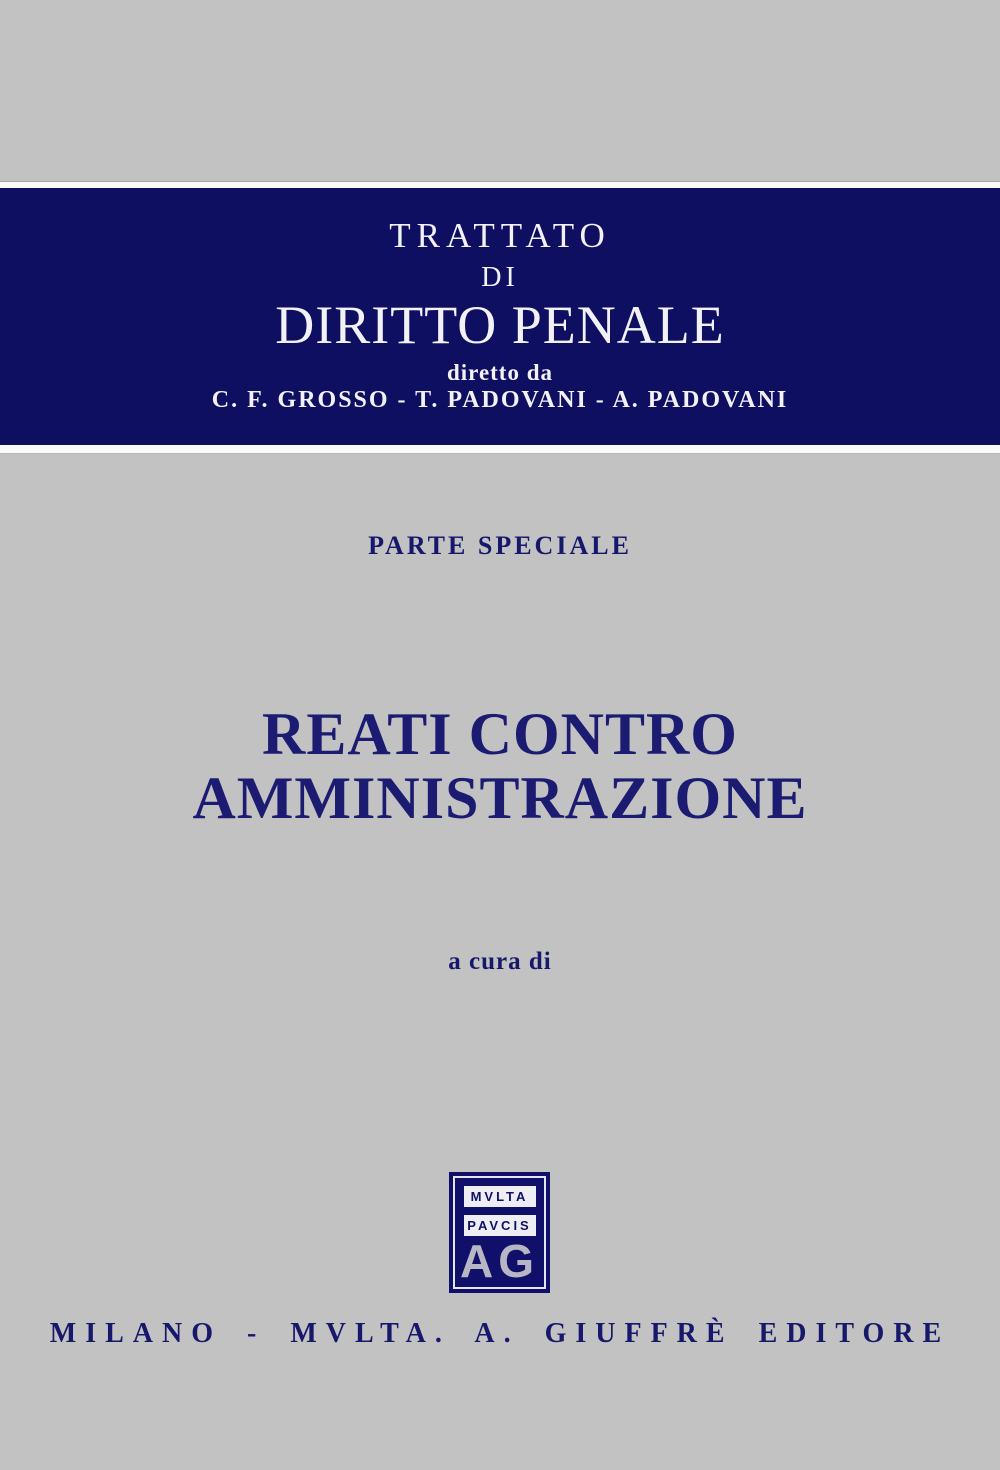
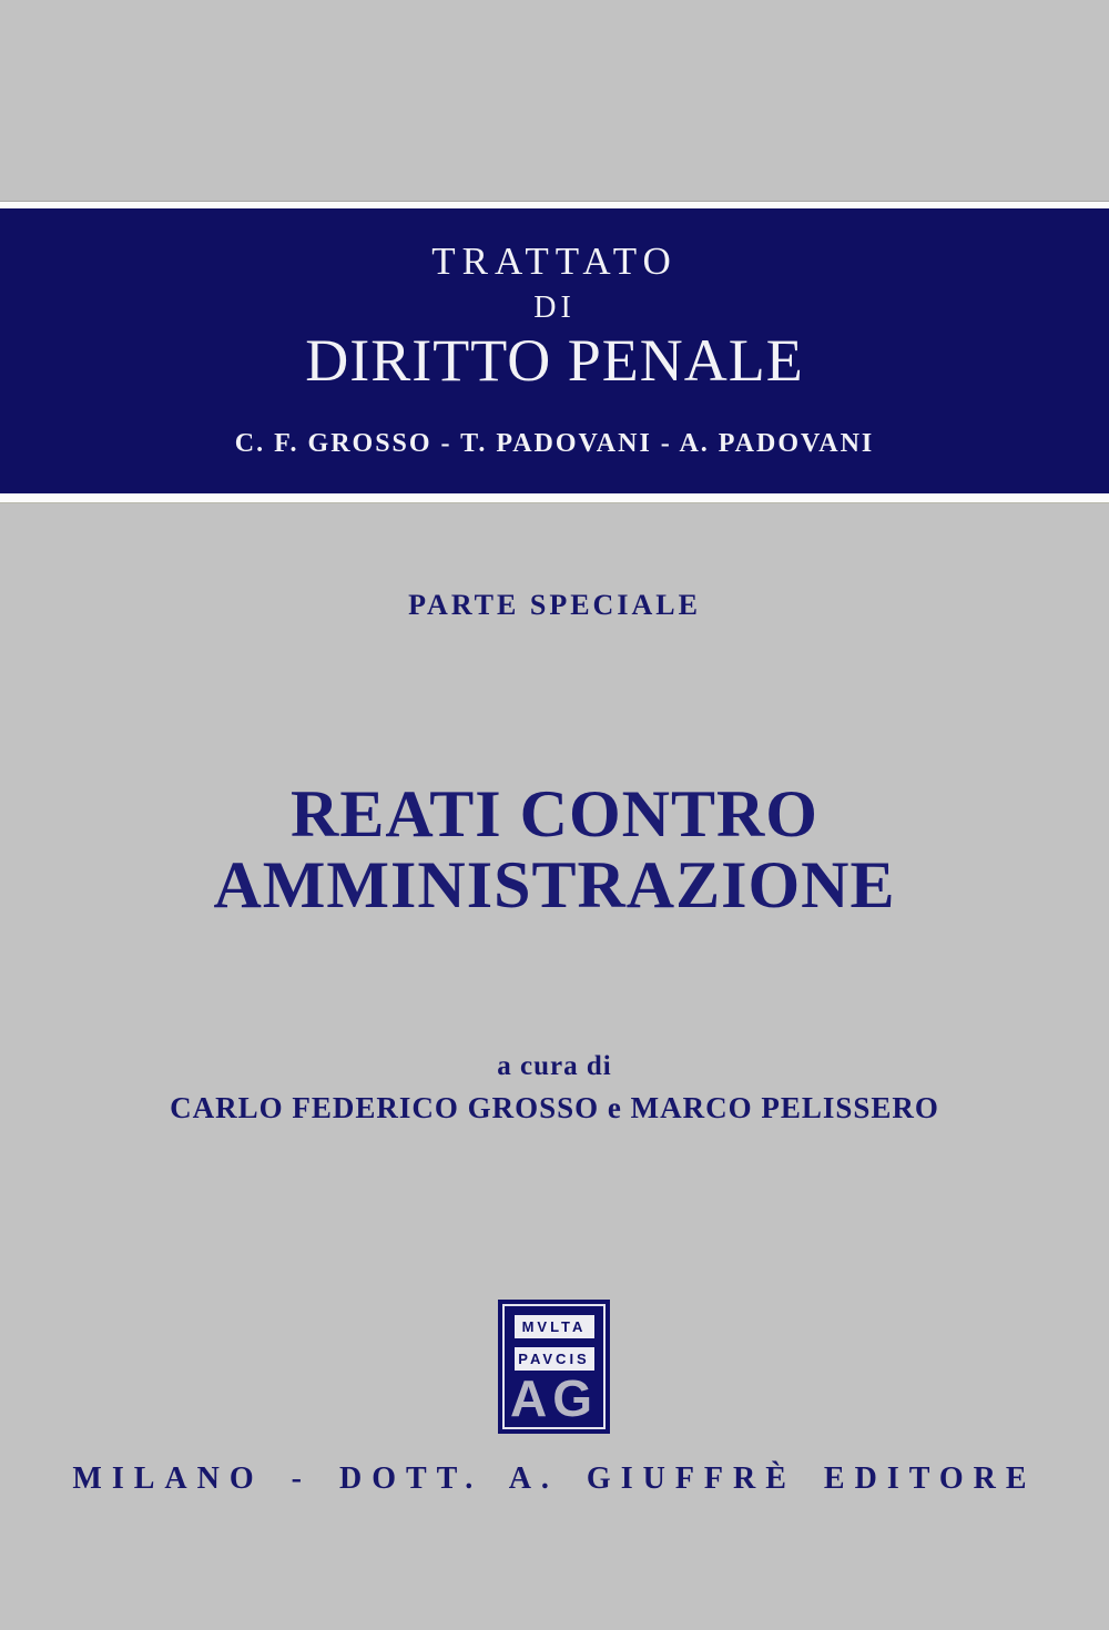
  TRATTATO
  DI
  DIRITTO PENALE
- diretto da
  C. F. GROSSO - T. PADOVANI - A. PADOVANI
  PARTE SPECIALE
  REATI CONTRO
  AMMINISTRAZIONE
  a cura di
+ CARLO FEDERICO GROSSO e MARCO PELISSERO
  MVLTA
  PAVCIS
  AG
- MILANO - MVLTA. A. GIUFFRÈ EDITORE
+ MILANO - DOTT. A. GIUFFRÈ EDITORE
